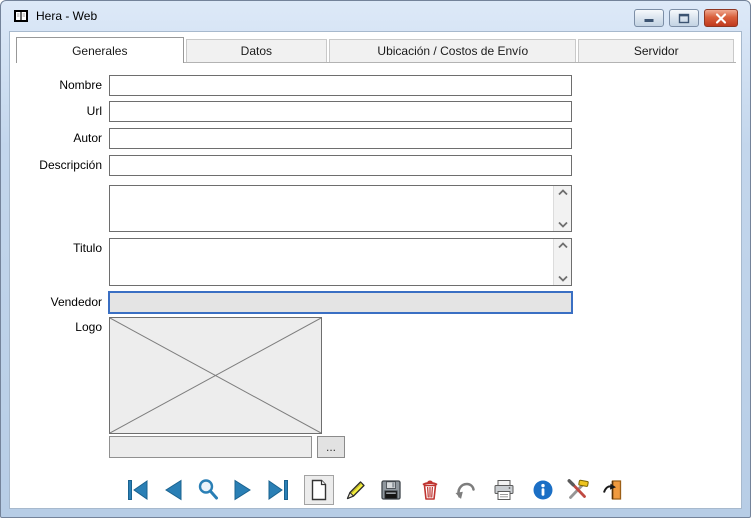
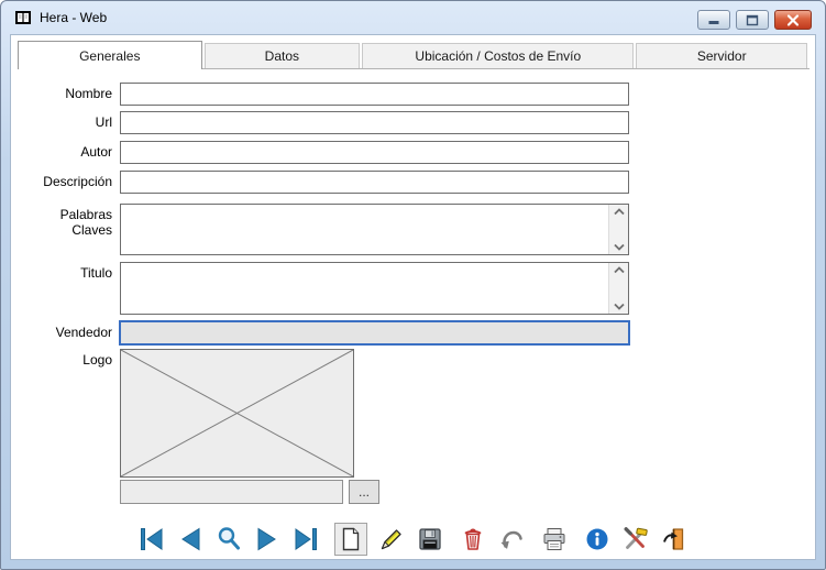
  Hera - Web
  Generales
  Datos
  Ubicación / Costos de Envío
  Servidor
  Nombre
  Url
  Autor
  Descripción
+ Palabras Claves
  Titulo
  Vendedor
  Logo
  ...
